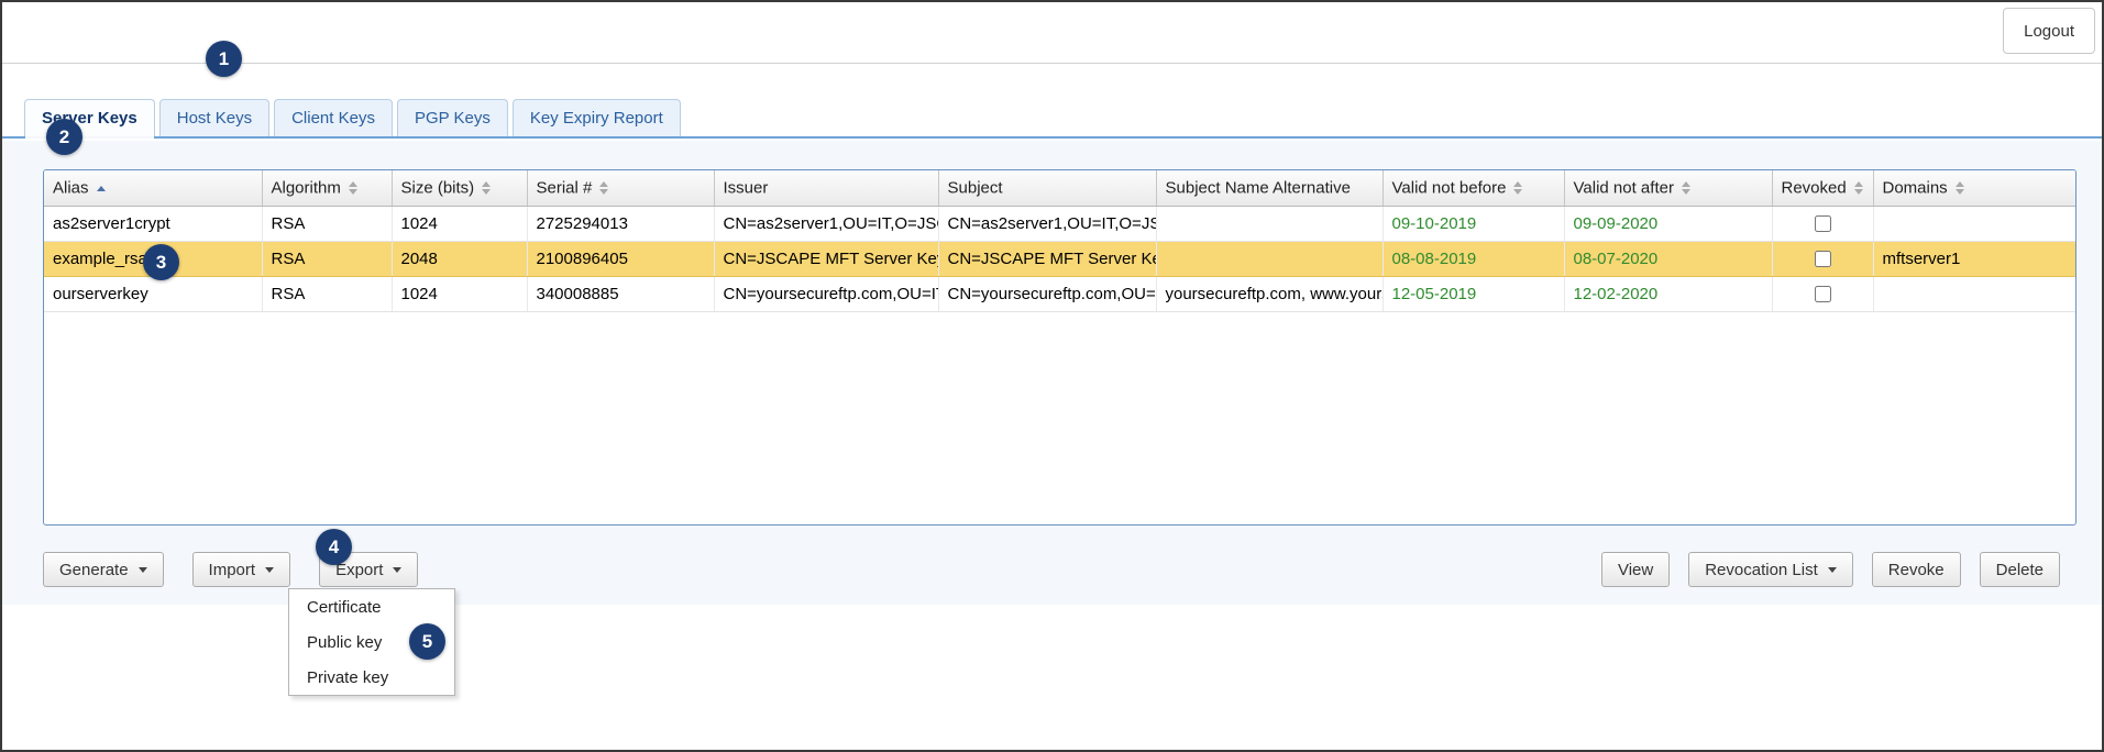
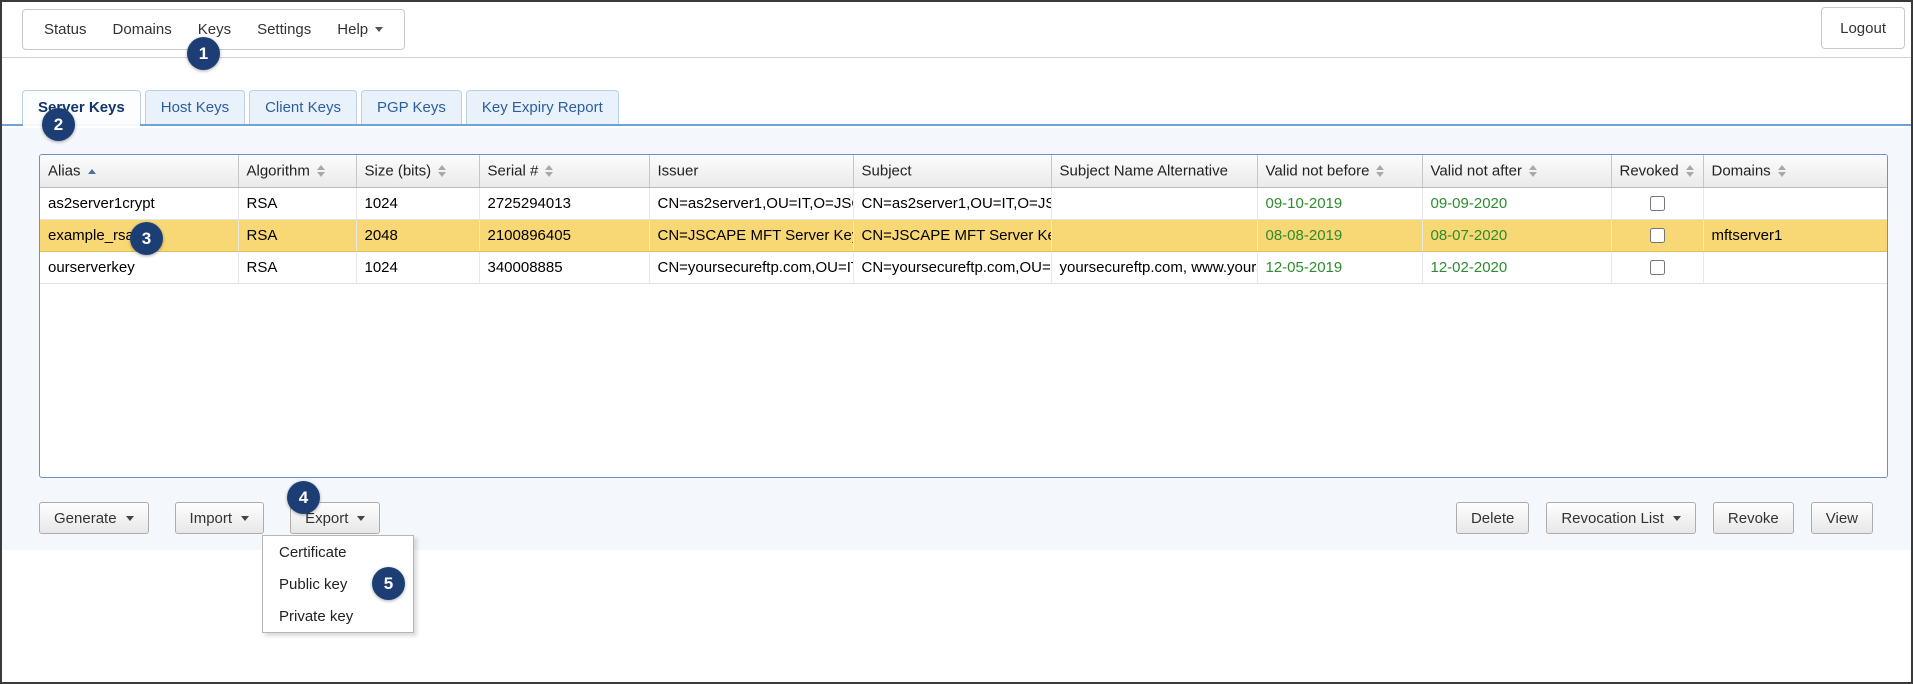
+ Status
+ Domains
+ Keys
+ Settings
+ Help
  Logout
  Sever Keys
  Host Keys
  Client Keys
  PGP Keys
  Key Expiry Report
  Alias	Algorithm	Size (bits)	Serial #	Issuer	Subject	Subject Name Alternative	Valid not before	Valid not after	Revoked	Domains
  as2server1crypt	RSA	1024	2725294013	CN=as2server1,OU=IT,O=JS	CN=as2server1,OU=IT,O=JS		09-10-2019	09-09-2020
  example_rs	RSA	2048	2100896405	CN=JSCAPE MFT Server Ke	CN=JSCAPE MFT Server K		08-08-2019	08-07-2020		mftserver1
  ourserverkey	RSA	1024	340008885	CN=yoursecureftp.com,OU=I	CN=yoursecureftp.com,OU=	yoursecureftp.com, www.your	12-05-2019	12-02-2020
  Generate
  Import
  Export
- View
+ Delete
  Revocation List
  Revoke
- Delete
+ View
  Certificate
  Public key
  Private key
  1
  2
  3
  4
  5
